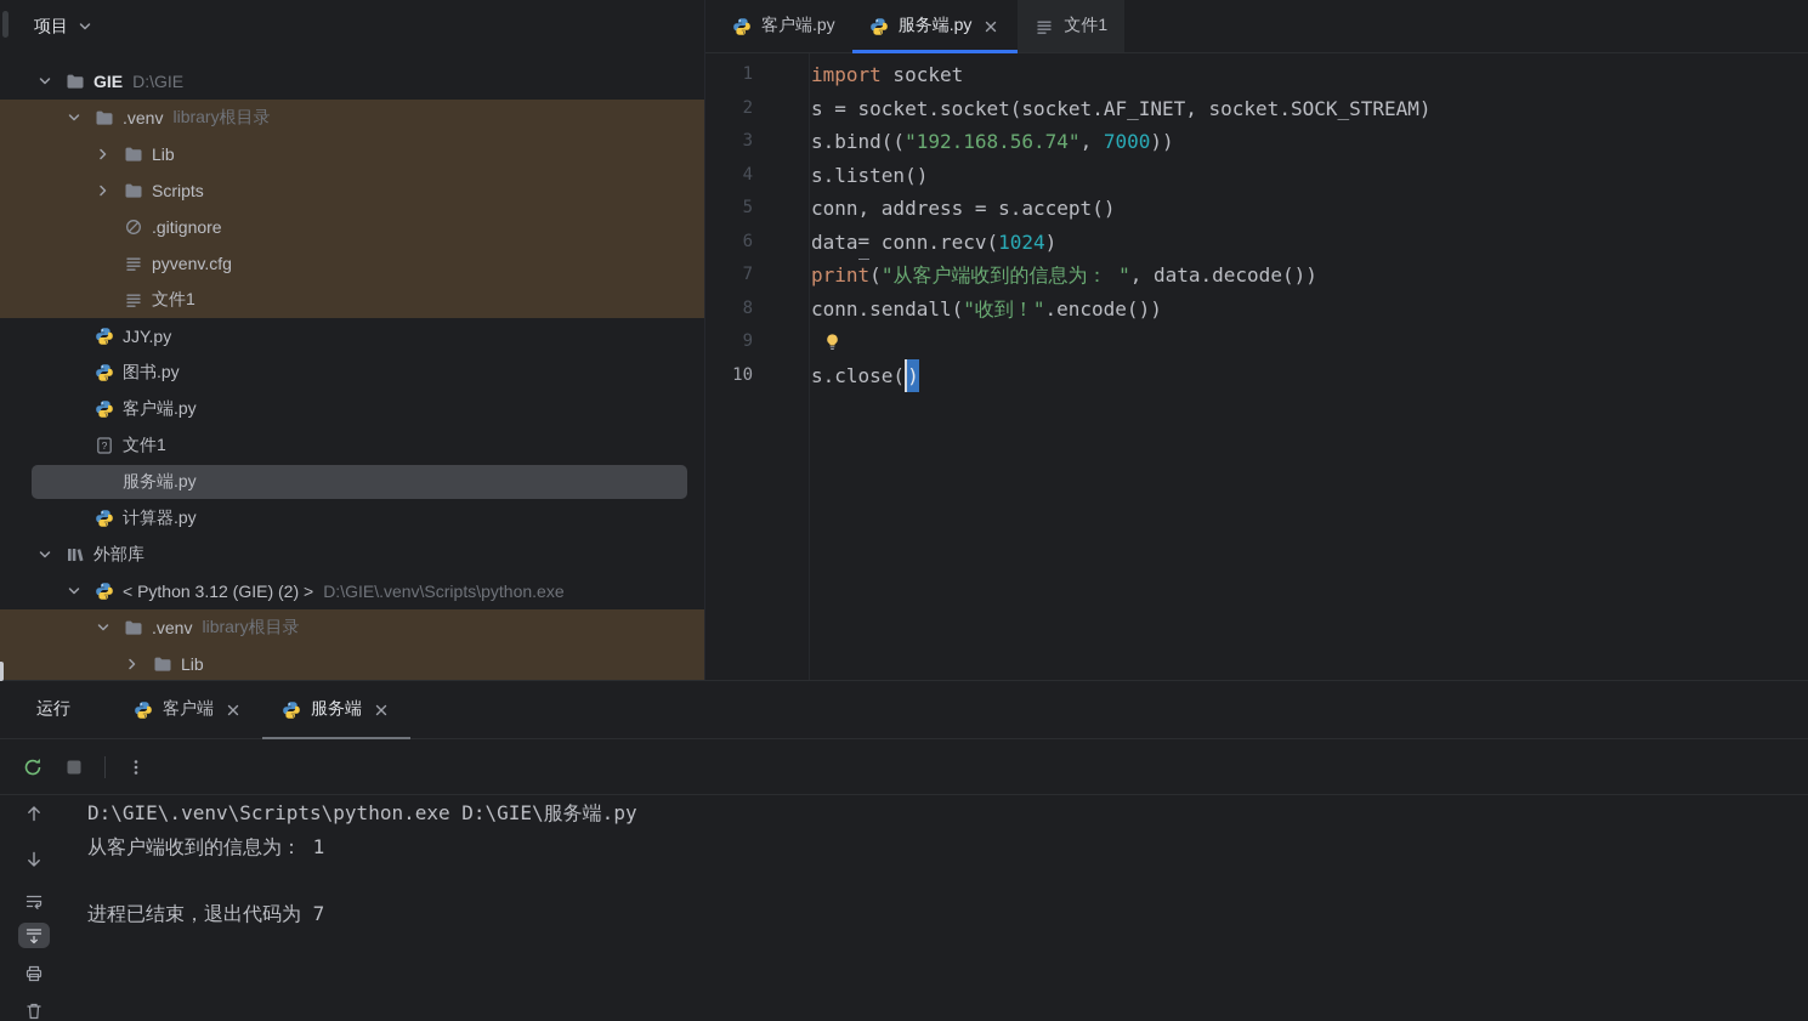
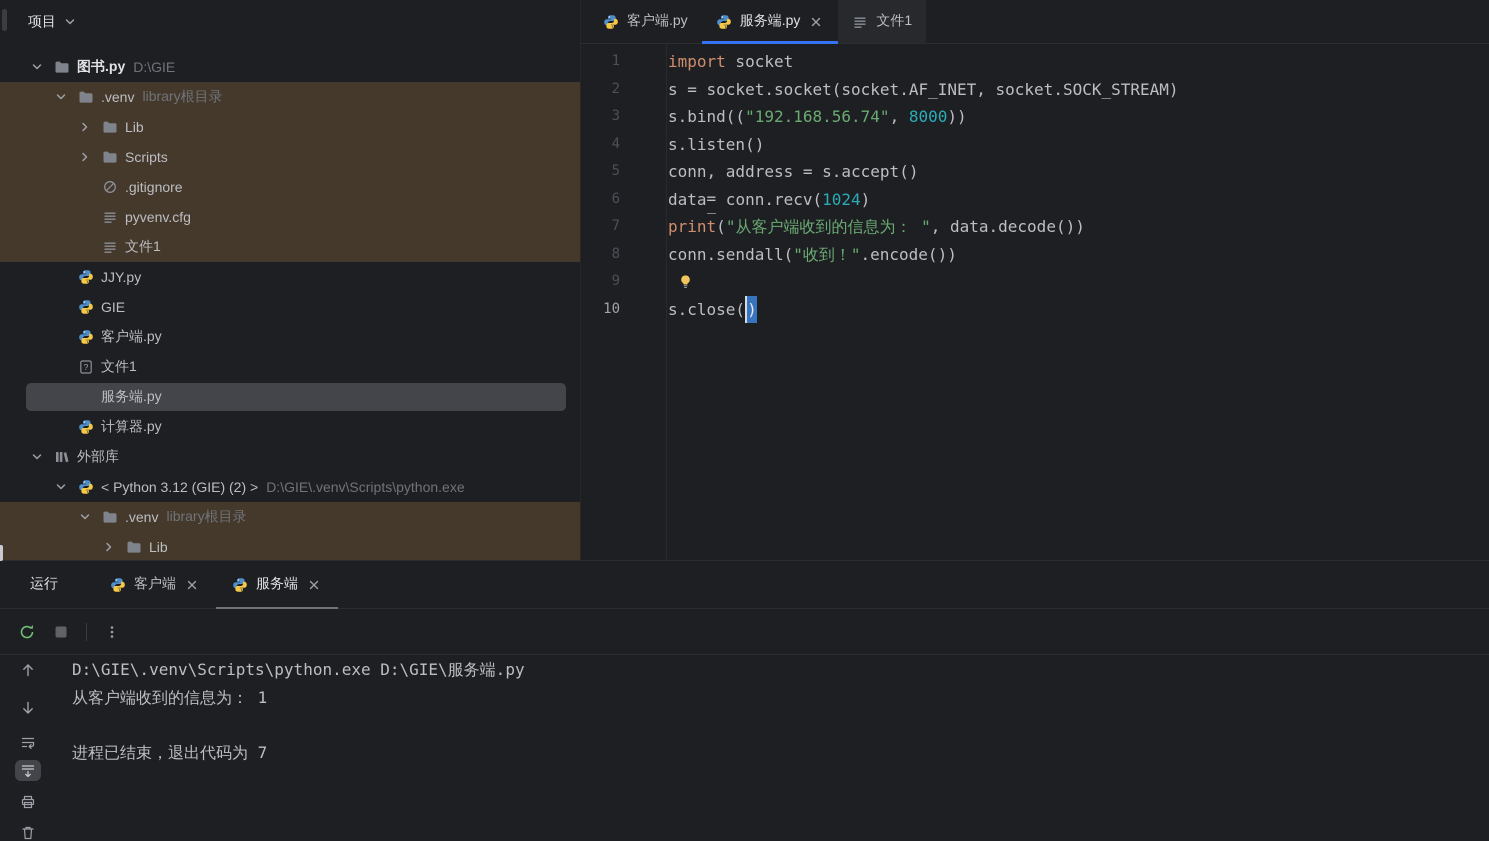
  项目
- GIE
+ 图书.py
  D:\GIE
  .venv
  library根目录
  Lib
  Scripts
  .gitignore
  pyvenv.cfg
  文件1
  JJY.py
- 图书.py
+ GIE
  客户端.py
  ?
  文件1
  服务端.py
  计算器.py
  外部库
  < Python 3.12 (GIE) (2) >
  D:\GIE\.venv\Scripts\python.exe
  .venv
  library根目录
  Lib
  客户端.py
  服务端.py
  文件1
  1
  import
  socket
  2
  s = socket.socket(socket.AF_INET, socket.SOCK_STREAM)
  3
  s.bind((
  "192.168.56.74"
  ,
- 7000
+ 8000
  ))
  4
  s.listen()
  5
  conn, address = s.accept()
  6
  data
  =
  conn.recv(
  1024
  )
  7
  print
  (
  "从客户端收到的信息为： "
  , data.decode())
  8
  conn.sendall(
  "收到！"
  .encode())
  9
  10
  s.close(
  )
  运行
  客户端
  服务端
  D:\GIE\.venv\Scripts\python.exe D:\GIE\服务端.py
  从客户端收到的信息为： 1
  进程已结束，退出代码为 7
